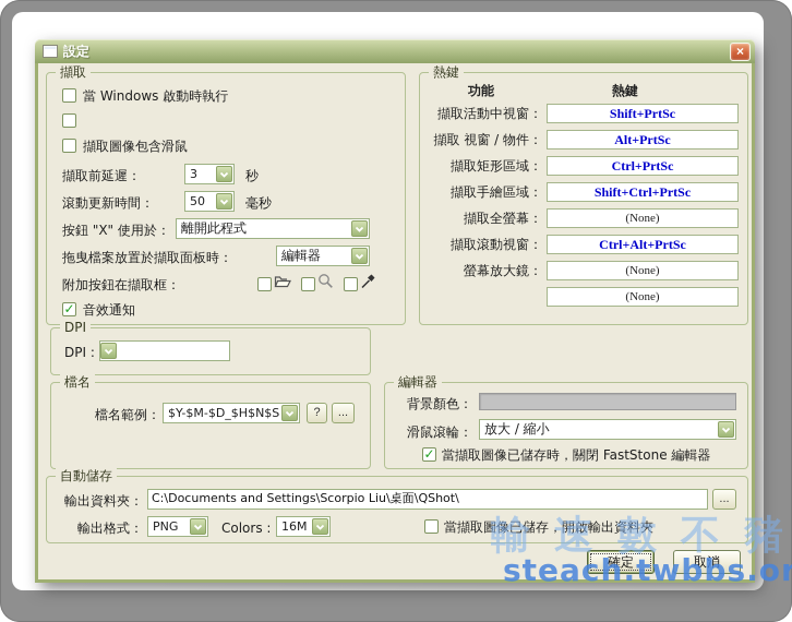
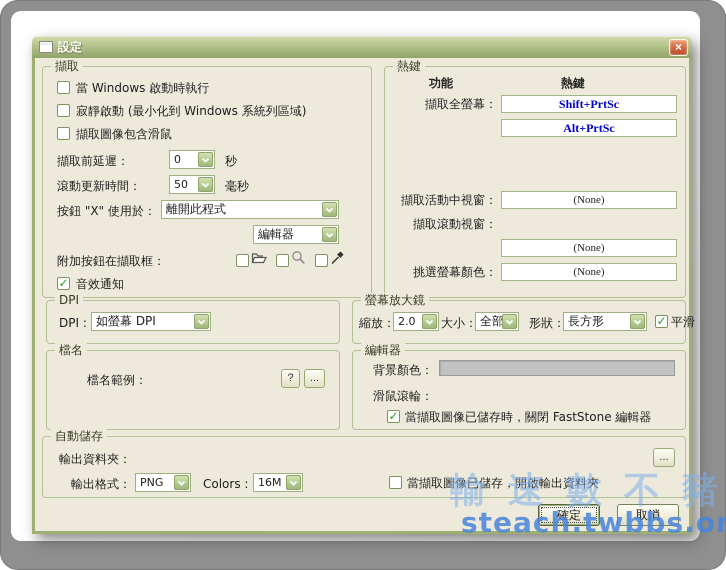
  設定
  ×
  擷取
  當 Windows 啟動時執行
+ 寂靜啟動 (最小化到 Windows 系統列區域)
  擷取圖像包含滑鼠
  擷取前延遲：
- 3
+ 0
  秒
  滾動更新時間：
  50
  毫秒
  按鈕 "X" 使用於：
  離開此程式
- 拖曳檔案放置於擷取面板時：
  編輯器
  附加按鈕在擷取框：
  音效通知
  熱鍵
  功能
  熱鍵
- 擷取活動中視窗：
+ 擷取全螢幕：
  Shift+PrtSc
- 擷取 視窗 / 物件：
  Alt+PrtSc
- 擷取矩形區域：
- Ctrl+PrtSc
- 擷取手繪區域：
- Shift+Ctrl+PrtSc
- 擷取全螢幕：
+ 擷取活動中視窗：
  (None)
  擷取滾動視窗：
- Ctrl+Alt+PrtSc
- 螢幕放大鏡：
  (None)
+ 挑選螢幕顏色：
  (None)
  DPI
  DPI :
+ 如螢幕 DPI
+ 螢幕放大鏡
+ 縮放：
+ 2.0
+ 大小：
+ 全部
+ 形狀：
+ 長方形
+ 平滑
  檔名
  檔名範例：
- $Y-$M-$D_$H$N$S
  ?
  ...
  編輯器
  背景顏色：
  滑鼠滾輪：
- 放大 / 縮小
  當擷取圖像已儲存時，關閉 FastStone 編輯器
  自動儲存
  輸出資料夾：
- C:\Documents and Settings\Scorpio Liu\桌面\QShot\
  ...
  輸出格式：
  PNG
  Colors :
  16M
  當擷取圖像已儲存，開啟輸出資料夾
  確定
  取消
  輸速數不豬
  steach.twbbs.or
